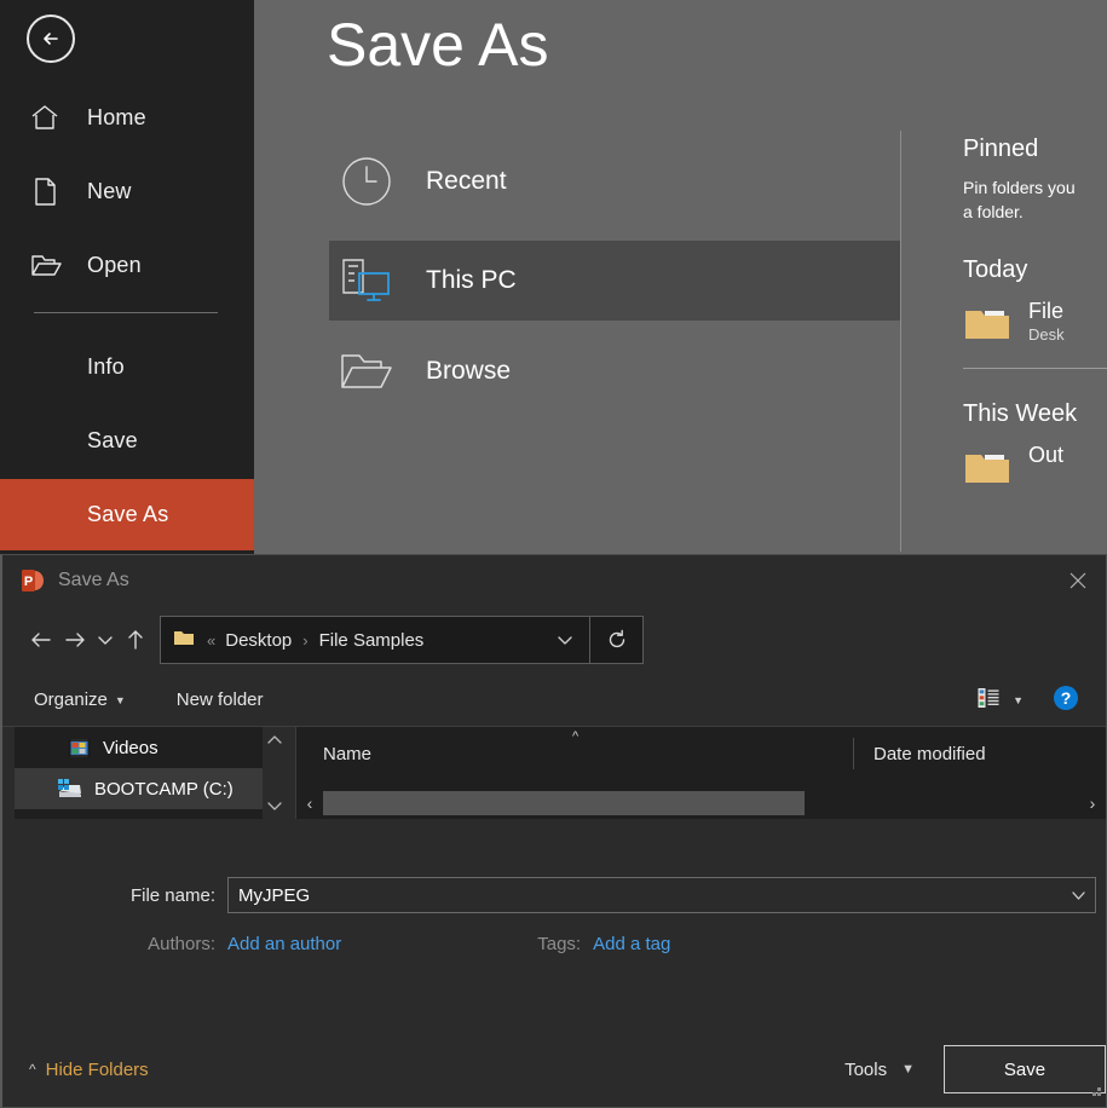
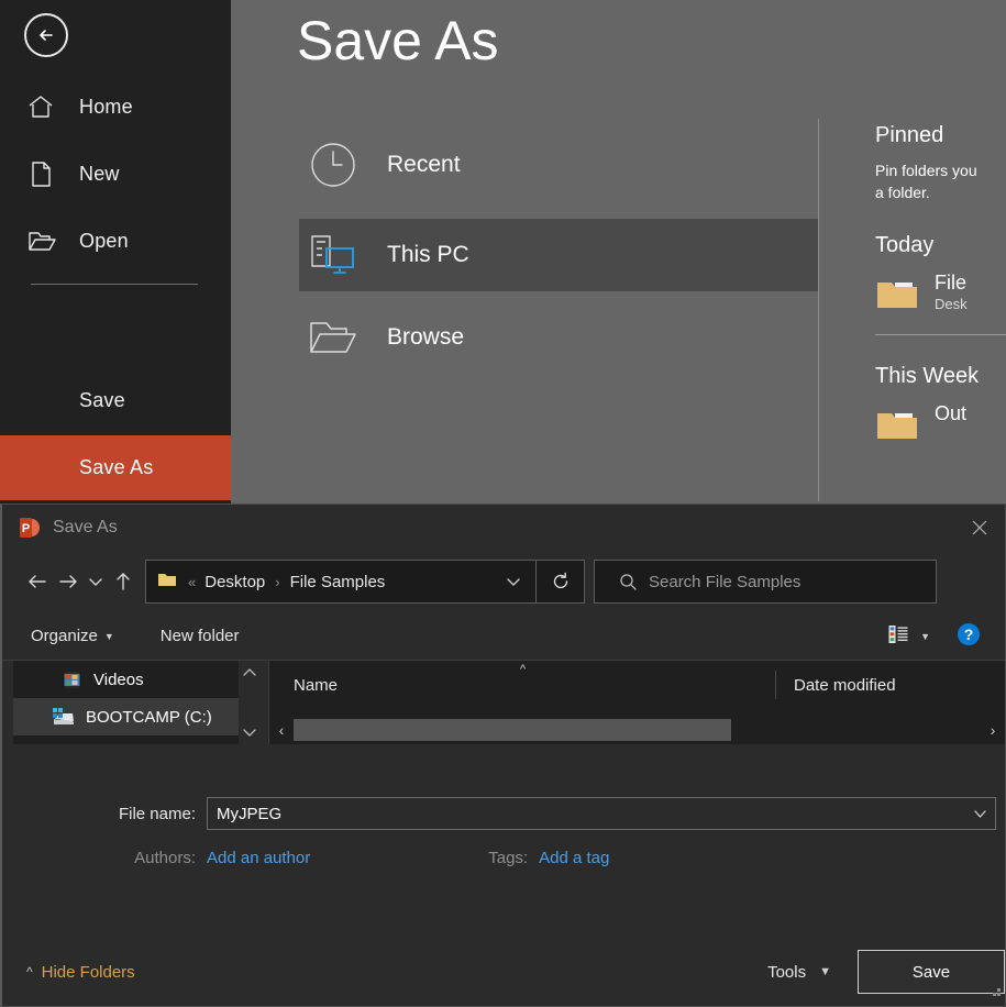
  Home
  New
  Open
- Info
  Save
  Save As
  Save As
  Recent
  This PC
  Browse
  Pinned
  Pin folders you
  a folder.
  Today
  File
  Desk
  This Week
  Out
  P
  Save As
  «
  Desktop
  ›
  File Samples
+ Search File Samples
  Organize
  ▼
  New folder
  ▼
  ?
  Videos
  BOOTCAMP (C:)
  Name
  ^
  Date modified
  ‹
  ›
  File name:
  MyJPEG
  Authors:
  Add an author
  Tags:
  Add a tag
  ^
  Hide Folders
  Tools
  ▼
  Save
